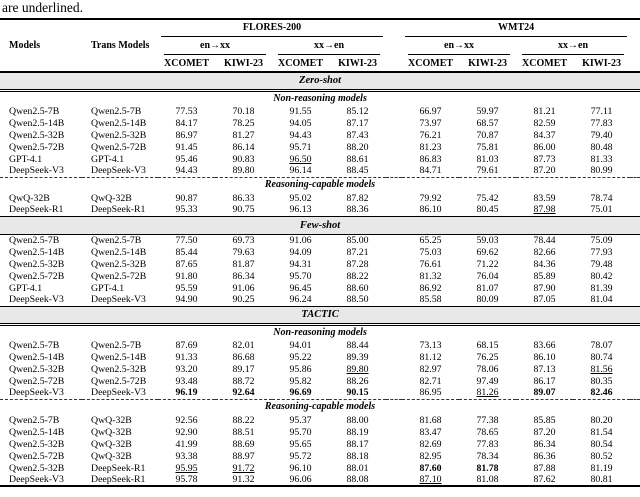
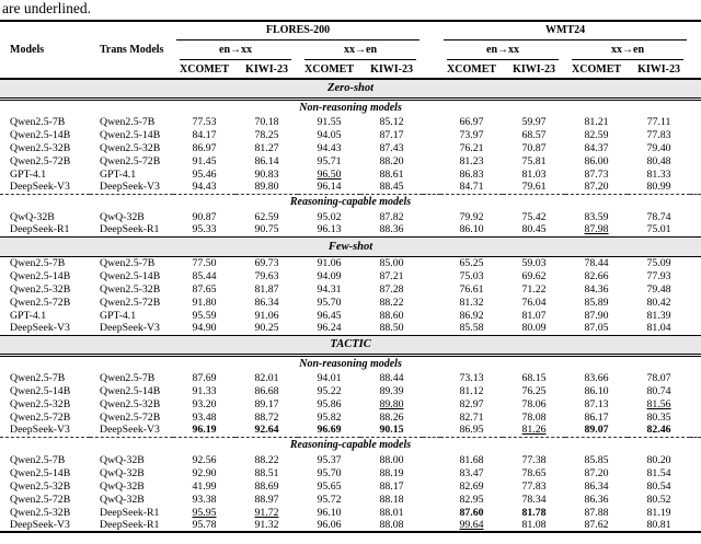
  are underlined.
  Models	Trans Models	FLORES-200		WMT24
  en→xx	xx→en	en→xx	xx→en
  XCOMET	KIWI-23	XCOMET	KIWI-23	XCOMET	KIWI-23	XCOMET	KIWI-23
  Zero-shot
  Non-reasoning models
  Qwen2.5-7B	Qwen2.5-7B	77.53	70.18	91.55	85.12		66.97	59.97	81.21	77.11
  Qwen2.5-14B	Qwen2.5-14B	84.17	78.25	94.05	87.17		73.97	68.57	82.59	77.83
  Qwen2.5-32B	Qwen2.5-32B	86.97	81.27	94.43	87.43		76.21	70.87	84.37	79.40
  Qwen2.5-72B	Qwen2.5-72B	91.45	86.14	95.71	88.20		81.23	75.81	86.00	80.48
  GPT-4.1	GPT-4.1	95.46	90.83	96.50	88.61		86.83	81.03	87.73	81.33
  DeepSeek-V3	DeepSeek-V3	94.43	89.80	96.14	88.45		84.71	79.61	87.20	80.99
  Reasoning-capable models
- QwQ-32B	QwQ-32B	90.87	86.33	95.02	87.82		79.92	75.42	83.59	78.74
+ QwQ-32B	QwQ-32B	90.87	62.59	95.02	87.82		79.92	75.42	83.59	78.74
  DeepSeek-R1	DeepSeek-R1	95.33	90.75	96.13	88.36		86.10	80.45	87.98	75.01
  Few-shot
  Qwen2.5-7B	Qwen2.5-7B	77.50	69.73	91.06	85.00		65.25	59.03	78.44	75.09
  Qwen2.5-14B	Qwen2.5-14B	85.44	79.63	94.09	87.21		75.03	69.62	82.66	77.93
  Qwen2.5-32B	Qwen2.5-32B	87.65	81.87	94.31	87.28		76.61	71.22	84.36	79.48
  Qwen2.5-72B	Qwen2.5-72B	91.80	86.34	95.70	88.22		81.32	76.04	85.89	80.42
  GPT-4.1	GPT-4.1	95.59	91.06	96.45	88.60		86.92	81.07	87.90	81.39
  DeepSeek-V3	DeepSeek-V3	94.90	90.25	96.24	88.50		85.58	80.09	87.05	81.04
  TACTIC
  Non-reasoning models
  Qwen2.5-7B	Qwen2.5-7B	87.69	82.01	94.01	88.44		73.13	68.15	83.66	78.07
  Qwen2.5-14B	Qwen2.5-14B	91.33	86.68	95.22	89.39		81.12	76.25	86.10	80.74
  Qwen2.5-32B	Qwen2.5-32B	93.20	89.17	95.86	89.80		82.97	78.06	87.13	81.56
- Qwen2.5-72B	Qwen2.5-72B	93.48	88.72	95.82	88.26		82.71	97.49	86.17	80.35
+ Qwen2.5-72B	Qwen2.5-72B	93.48	88.72	95.82	88.26		82.71	78.08	86.17	80.35
  DeepSeek-V3	DeepSeek-V3	96.19	92.64	96.69	90.15		86.95	81.26	89.07	82.46
  Reasoning-capable models
  Qwen2.5-7B	QwQ-32B	92.56	88.22	95.37	88.00		81.68	77.38	85.85	80.20
  Qwen2.5-14B	QwQ-32B	92.90	88.51	95.70	88.19		83.47	78.65	87.20	81.54
  Qwen2.5-32B	QwQ-32B	41.99	88.69	95.65	88.17		82.69	77.83	86.34	80.54
  Qwen2.5-72B	QwQ-32B	93.38	88.97	95.72	88.18		82.95	78.34	86.36	80.52
  Qwen2.5-32B	DeepSeek-R1	95.95	91.72	96.10	88.01		87.60	81.78	87.88	81.19
- DeepSeek-V3	DeepSeek-R1	95.78	91.32	96.06	88.08		87.10	81.08	87.62	80.81
+ DeepSeek-V3	DeepSeek-R1	95.78	91.32	96.06	88.08		99.64	81.08	87.62	80.81
